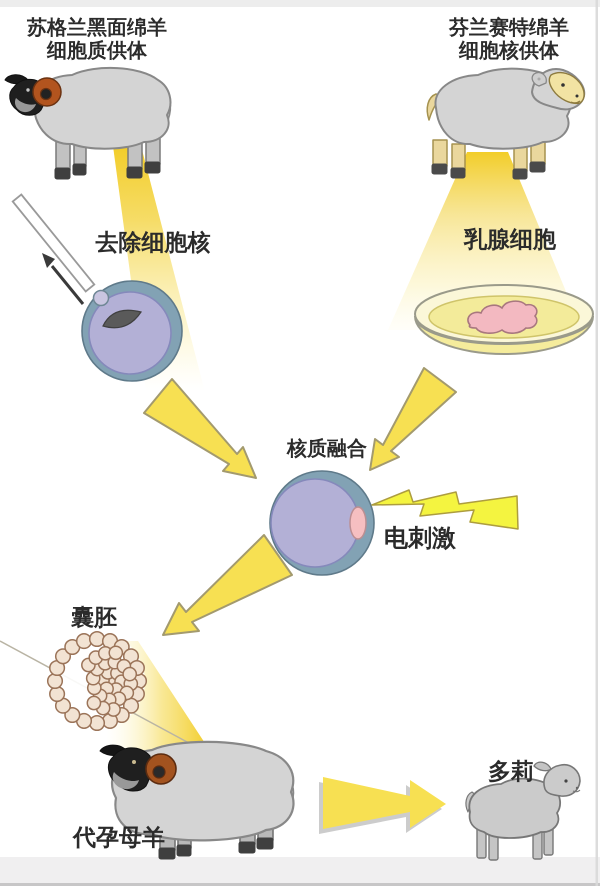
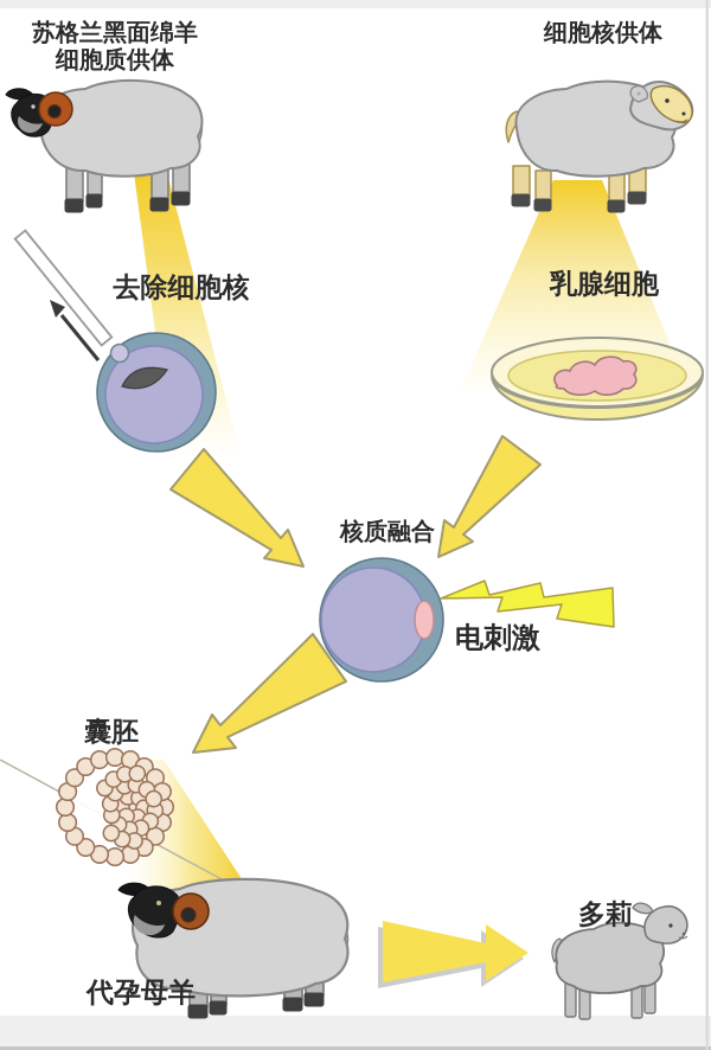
  苏格兰黑面绵羊
  细胞质供体
- 芬兰赛特绵羊
  细胞核供体
  去除细胞核
  乳腺细胞
  核质融合
  电刺激
  囊胚
  代孕母羊
  多莉
